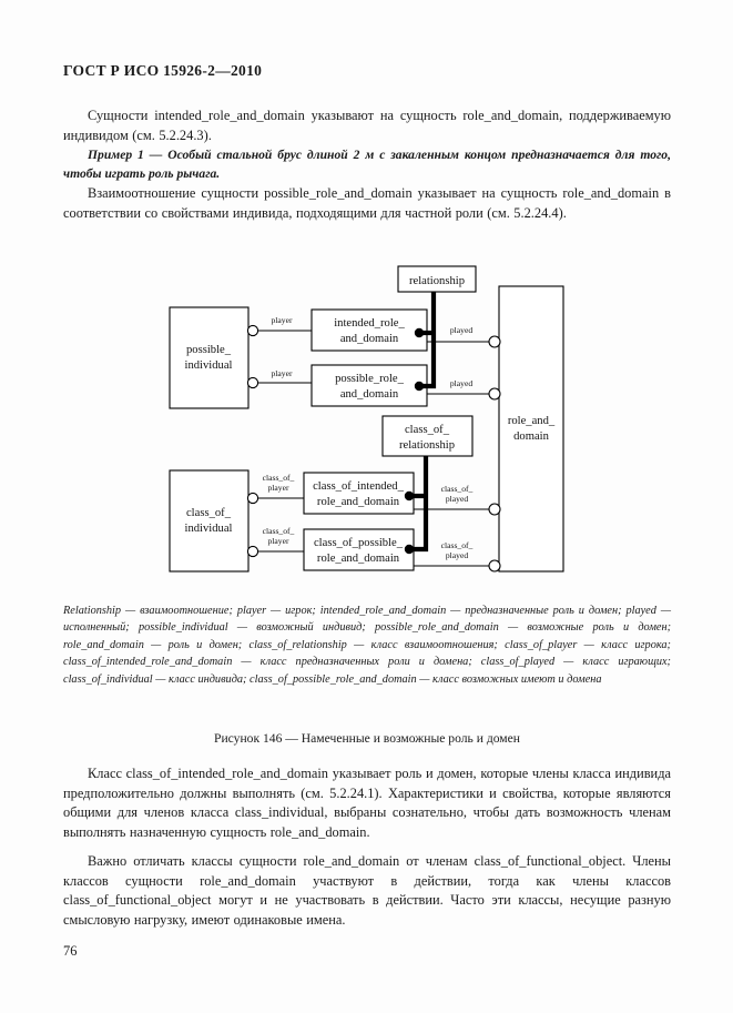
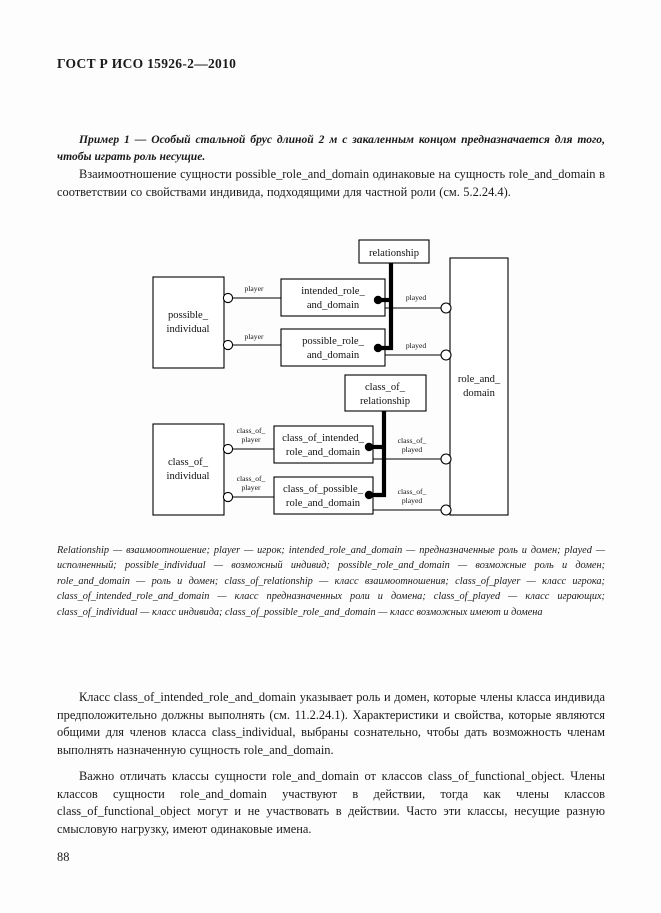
  ГОСТ Р ИСО 15926-2—2010
- Сущности intended_role_and_domain указывают на сущность role_and_domain, поддерживаемую индивидом (см. 5.2.24.3).
- Пример 1 — Особый стальной брус длиной 2 м с закаленным концом предназначается для того, чтобы играть роль рычага.
+ Пример 1 — Особый стальной брус длиной 2 м с закаленным концом предназначается для того, чтобы играть роль несущие.
- Взаимоотношение сущности possible_role_and_domain указывает на сущность role_and_domain в соответствии со свойствами индивида, подходящими для частной роли (см. 5.2.24.4).
+ Взаимоотношение сущности possible_role_and_domain одинаковые на сущность role_and_domain в соответствии со свойствами индивида, подходящими для частной роли (см. 5.2.24.4).
  possible_
  individual
  relationship
  intended_role_
  and_domain
  possible_role_
  and_domain
  role_and_
  domain
  class_of_
  relationship
  class_of_
  individual
  class_of_intended_
  role_and_domain
  class_of_possible_
  role_and_domain
  player
  player
  played
  played
  class_of_
  player
  class_of_
  player
  class_of_
  played
  class_of_
  played
  Relationship — взаимоотношение; player — игрок; intended_role_and_domain — предназначенные роль и домен; played — исполненный; possible_individual — возможный индивид; possible_role_and_domain — возможные роль и домен; role_and_domain — роль и домен; class_of_relationship — класс взаимоотношения; class_of_player — класс игрока; class_of_intended_role_and_domain — класс предназначенных роли и домена; class_of_played — класс играющих; class_of_individual — класс индивида; class_of_possible_role_and_domain — класс возможных имеют и домена
- Рисунок 146 — Намеченные и возможные роль и домен
- Класс class_of_intended_role_and_domain указывает роль и домен, которые члены класса индивида предположительно должны выполнять (см. 5.2.24.1). Характеристики и свойства, которые являются общими для членов класса class_individual, выбраны сознательно, чтобы дать возможность членам выполнять назначенную сущность role_and_domain.
+ Класс class_of_intended_role_and_domain указывает роль и домен, которые члены класса индивида предположительно должны выполнять (см. 11.2.24.1). Характеристики и свойства, которые являются общими для членов класса class_individual, выбраны сознательно, чтобы дать возможность членам выполнять назначенную сущность role_and_domain.
- Важно отличать классы сущности role_and_domain от членам class_of_functional_object. Члены классов сущности role_and_domain участвуют в действии, тогда как члены классов class_of_functional_object могут и не участвовать в действии. Часто эти классы, несущие разную смысловую нагрузку, имеют одинаковые имена.
+ Важно отличать классы сущности role_and_domain от классов class_of_functional_object. Члены классов сущности role_and_domain участвуют в действии, тогда как члены классов class_of_functional_object могут и не участвовать в действии. Часто эти классы, несущие разную смысловую нагрузку, имеют одинаковые имена.
- 76
+ 88
